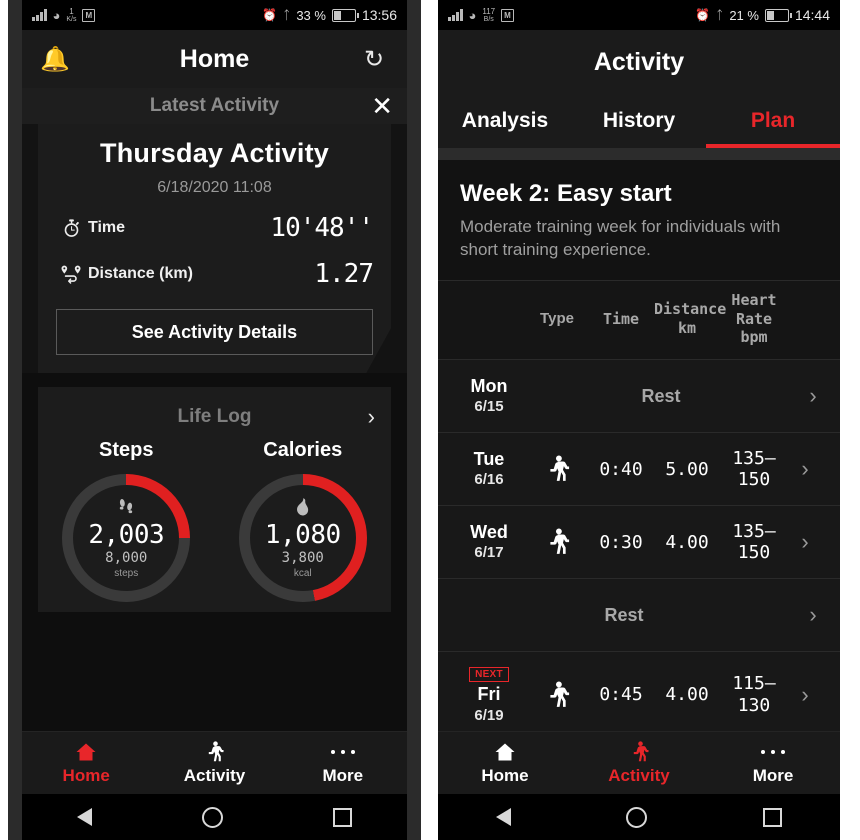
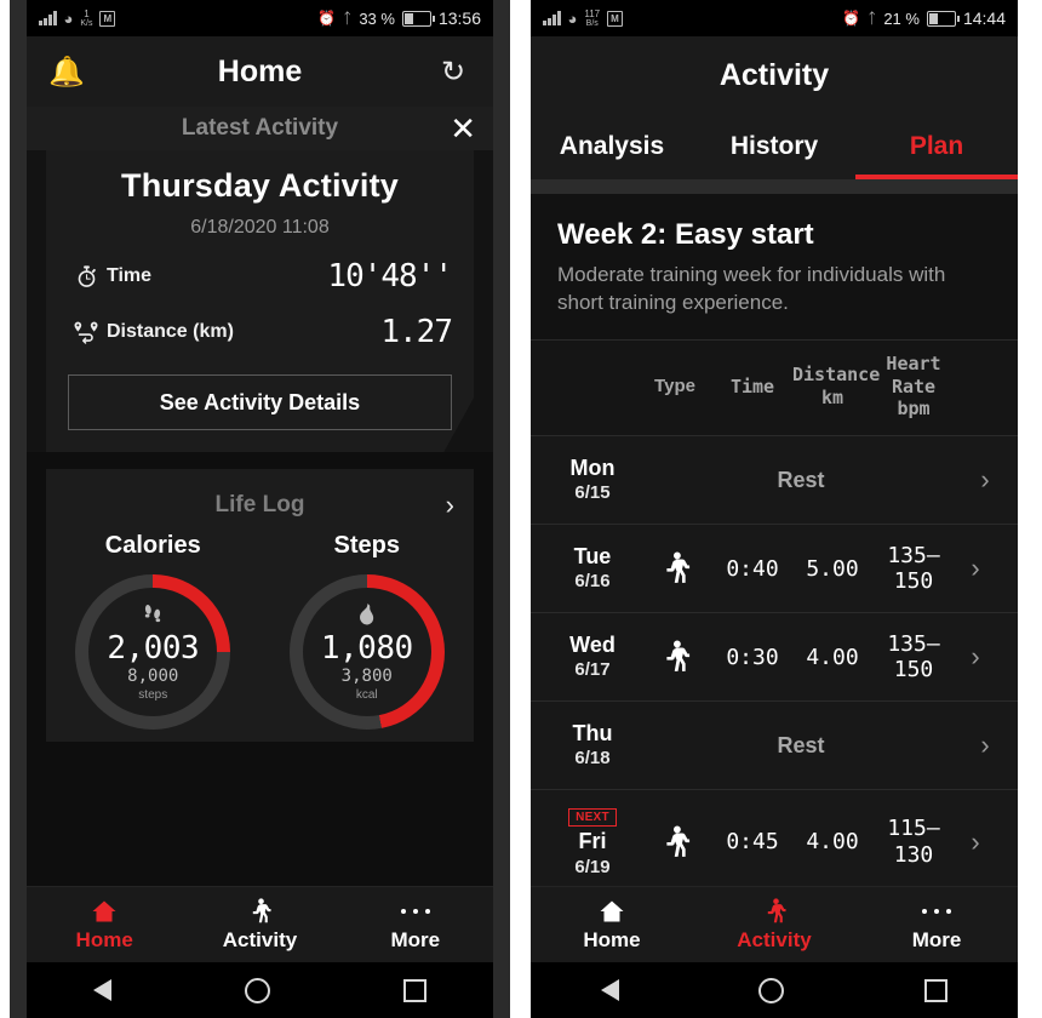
  ◕
  1
  M
  ⏰
  ᛏ
  33 %
  13:56
  🔔
  Home
  ↻
  Latest Activity
  ✕
  Thursday Activity
  6/18/2020 11:08
  Time
  10'48''
  Distance (km)
  1.27
  See Activity Details
  Life Log
  ›
- Steps
+ Calories
  2,003
  8,000
  steps
- Calories
+ Steps
  1,080
  3,800
  kcal
  Home
  Activity
  More
  ◕
  117
  M
  ⏰
  ᛏ
  21 %
  14:44
  Activity
  Analysis
  History
  Plan
  Week 2: Easy start
  Moderate training week for individuals with short training experience.
  Type
  Time
  Distance
  km
  Heart
  Rate
  bpm
  Mon
  6/15
  Rest
  ›
  Tue
  6/16
  0:40
  5.00
  135–
  150
  ›
  Wed
  6/17
  0:30
  4.00
  135–
  150
  ›
+ Thu
+ 6/18
  Rest
  ›
  NEXT
  Fri
  6/19
  0:45
  4.00
  115–
  130
  ›
  Home
  Activity
  More
